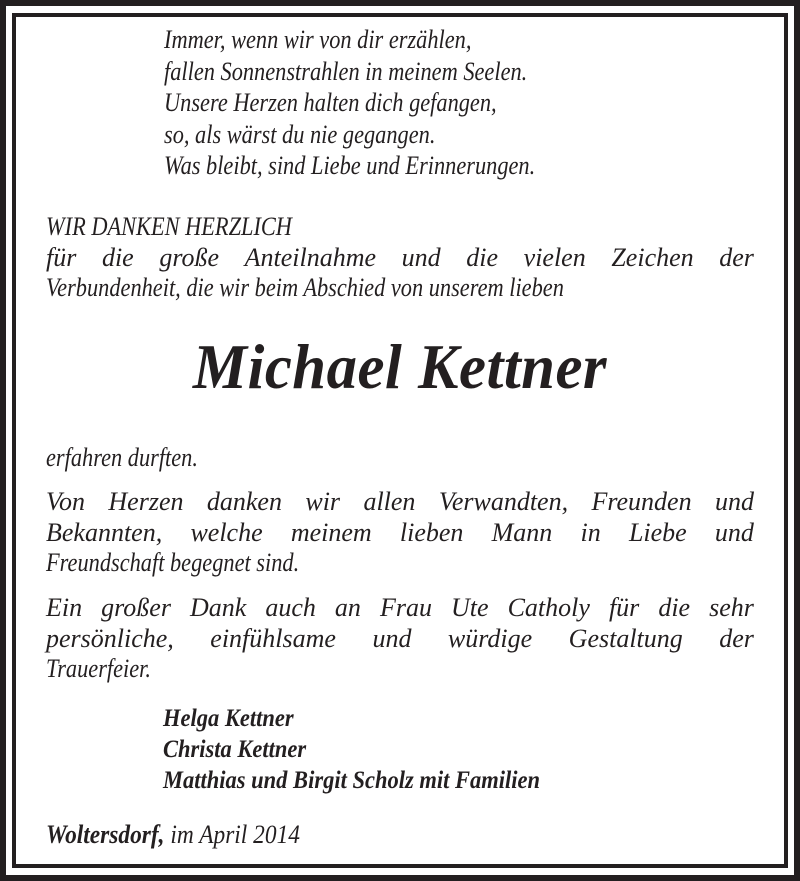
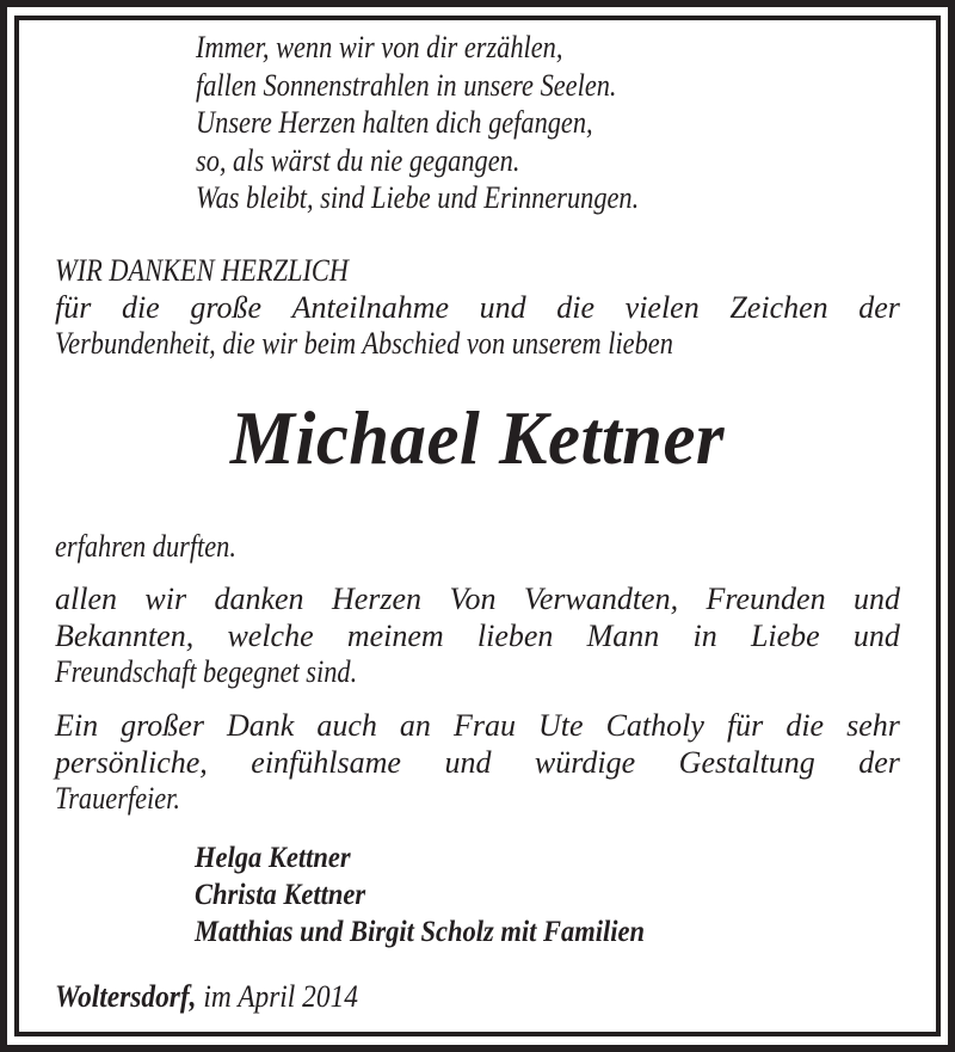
  Immer, wenn wir von dir erzählen,
- fallen Sonnenstrahlen in meinem Seelen.
+ fallen Sonnenstrahlen in unsere Seelen.
  Unsere Herzen halten dich gefangen,
  so, als wärst du nie gegangen.
  Was bleibt, sind Liebe und Erinnerungen.
  WIR DANKEN HERZLICH
  für
  die
  große
  Anteilnahme
  und
  die
  vielen
  Zeichen
  der
  Verbundenheit, die wir beim Abschied von unserem lieben
  Michael Kettner
  erfahren durften.
- Von
+ allen
- Herzen
+ wir
  danken
- wir
+ Herzen
- allen
+ Von
  Verwandten,
  Freunden
  und
  Bekannten,
  welche
  meinem
  lieben
  Mann
  in
  Liebe
  und
  Freundschaft begegnet sind.
  Ein
  großer
  Dank
  auch
  an
  Frau
  Ute
  Catholy
  für
  die
  sehr
  persönliche,
  einfühlsame
  und
  würdige
  Gestaltung
  der
  Trauerfeier.
  Helga Kettner
  Christa Kettner
  Matthias und Birgit Scholz mit Familien
  Woltersdorf, im April 2014
